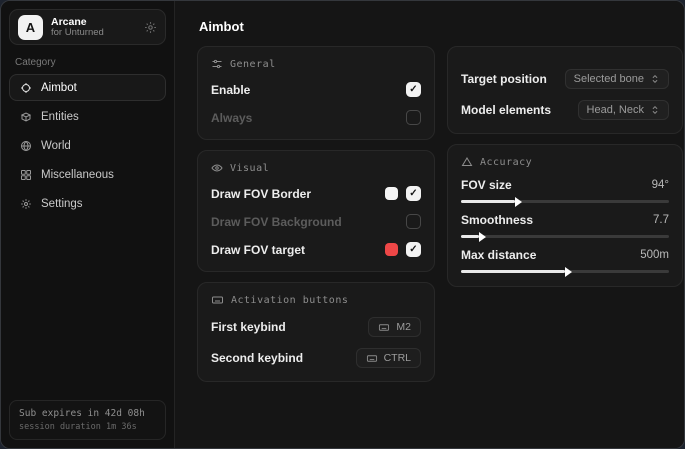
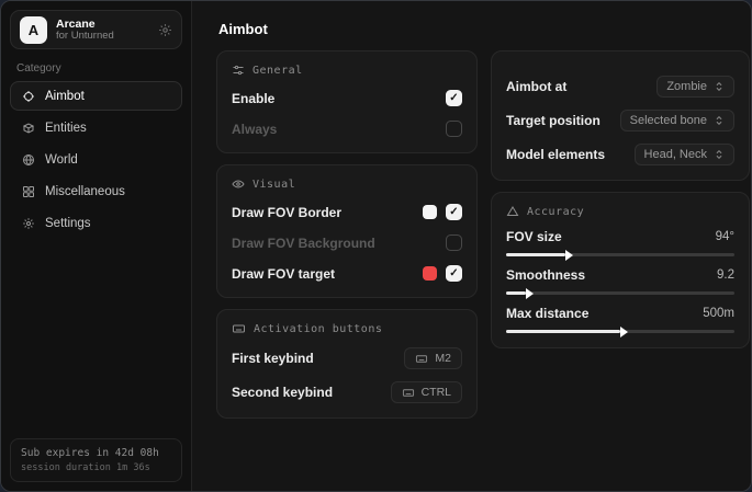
  A
  Arcane
  for Unturned
  Category
  Aimbot
  Entities
  World
  Miscellaneous
  Settings
  Sub expires in 42d 08h
  session duration 1m 36s
  Aimbot
  General
  Enable
  Always
  Visual
  Draw FOV Border
  Draw FOV Background
  Draw FOV target
  Activation buttons
  First keybind
  M2
  Second keybind
  CTRL
+ Aimbot at
+ Zombie
  Target position
  Selected bone
  Model elements
  Head, Neck
  Accuracy
  FOV size
  94°
  Smoothness
- 7.7
+ 9.2
  Max distance
  500m
